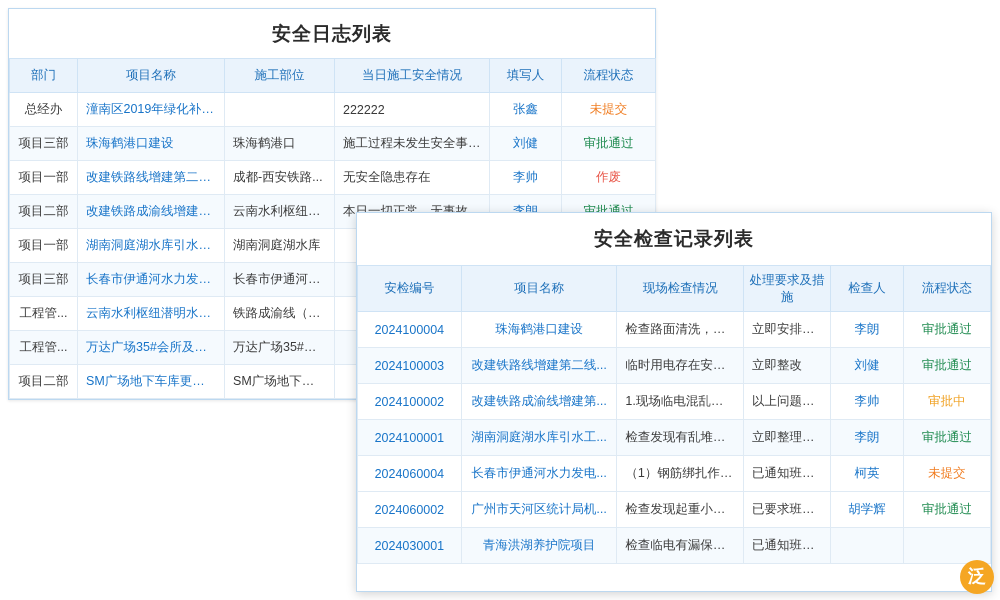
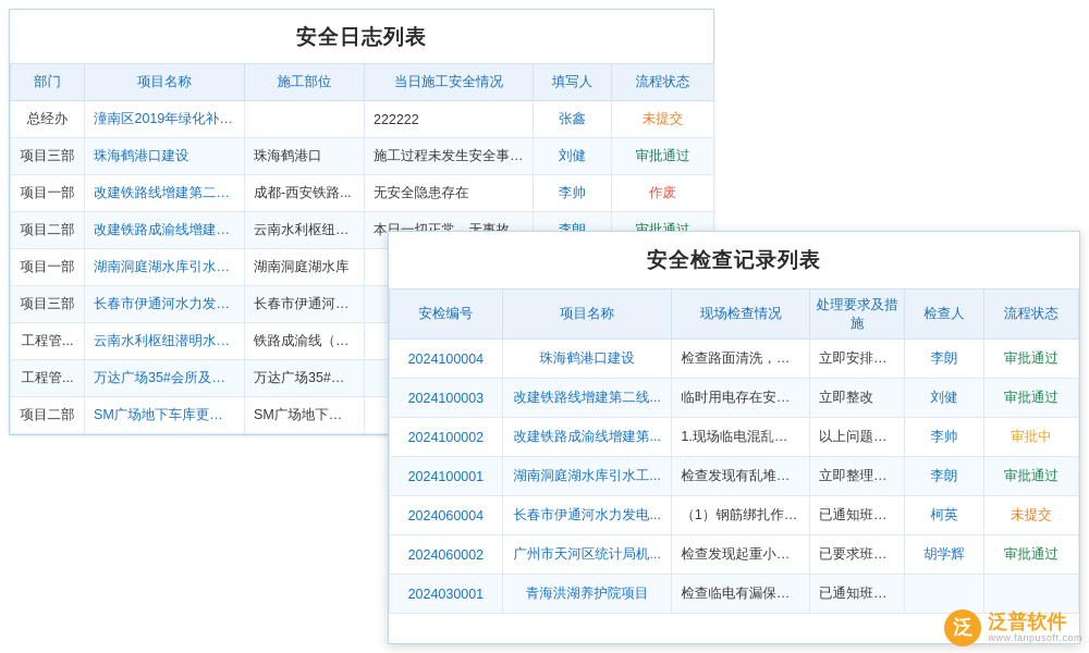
  安全日志列表
  部门	项目名称	施工部位	当日施工安全情况	填写人	流程状态
  总经办	潼南区2019年绿化补贴项		222222	张鑫	未提交
  项目三部	珠海鹤港口建设	珠海鹤港口	施工过程未发生安全事故..	刘健	审批通过
  项目一部	改建铁路线增建第二线直	成都-西安铁路...	无安全隐患存在	李帅	作废
  项目二部	改建铁路成渝线增建第二	云南水利枢纽潜...	本日一切正常，无事故发..	李朗	审批通过
  项目一部	湖南洞庭湖水库引水工程	湖南洞庭湖水库
  项目三部	长春市伊通河水力发电厂	长春市伊通河水...
  工程管...	云南水利枢纽潜明水库一	铁路成渝线（成...
  工程管...	万达广场35#会所及咖啡.	万达广场35#会...
  项目二部	SM广场地下车库更换摄..	SM广场地下车库
  安全检查记录列表
  安检编号	项目名称	现场检查情况	处理要求及措施	检查人	流程状态
  2024100004	珠海鹤港口建设	检查路面清洗，路...	立即安排清...	李朗	审批通过
  2024100003	改建铁路线增建第二线...	临时用电存在安全...	立即整改	刘健	审批通过
  2024100002	改建铁路成渝线增建第...	1.现场临电混乱，4...	以上问题限...	李帅	审批中
  2024100001	湖南洞庭湖水库引水工...	检查发现有乱堆放...	立即整理归类	李朗	审批通过
  2024060004	长春市伊通河水力发电...	（1）钢筋绑扎作业...	已通知班组...	柯英	未提交
  2024060002	广州市天河区统计局机...	检查发现起重小物...	已要求班组...	胡学辉	审批通过
  2024030001	青海洪湖养护院项目	检查临电有漏保部...	已通知班组...
  泛
+ 泛普软件
+ www.fanpusoft.com
